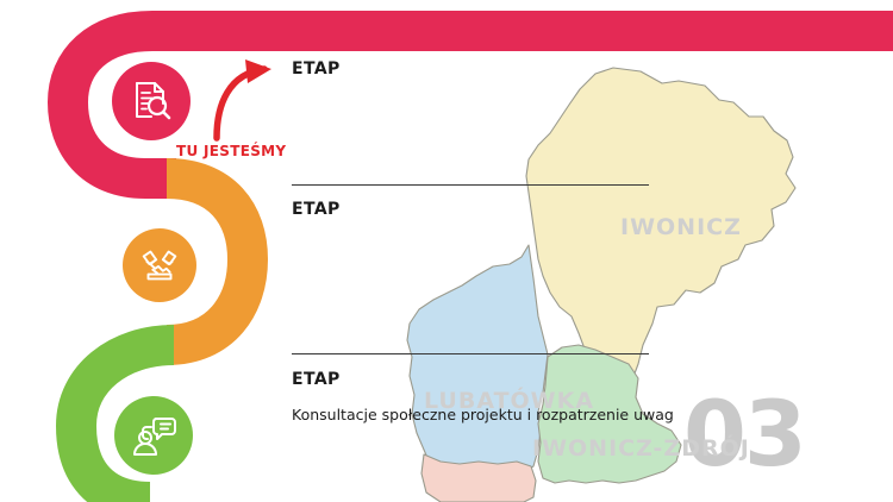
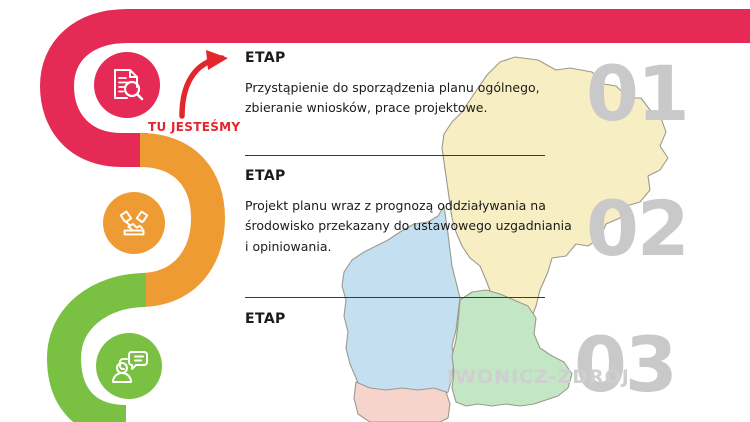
+ 01
+ 02
  03
- IWONICZ
- LUBATÓWKA
  IWONICZ-ZDRÓJ
  TU JESTEŚMY
  ETAP
+ Przystąpienie do sporządzenia planu ogólnego, zbieranie wniosków, prace projektowe.
  ETAP
+ Projekt planu wraz z prognozą oddziaływania na środowisko przekazany do ustawowego uzgadniania i opiniowania.
  ETAP
- Konsultacje społeczne projektu i rozpatrzenie uwag
